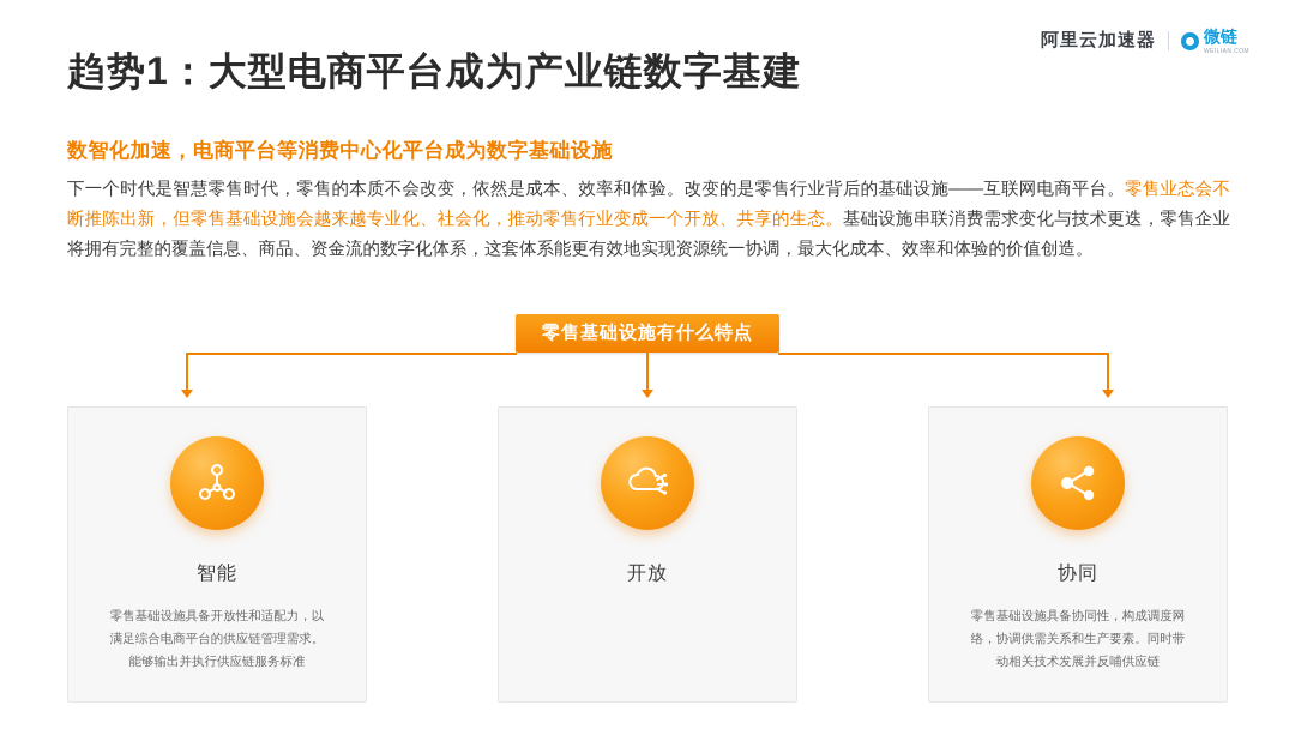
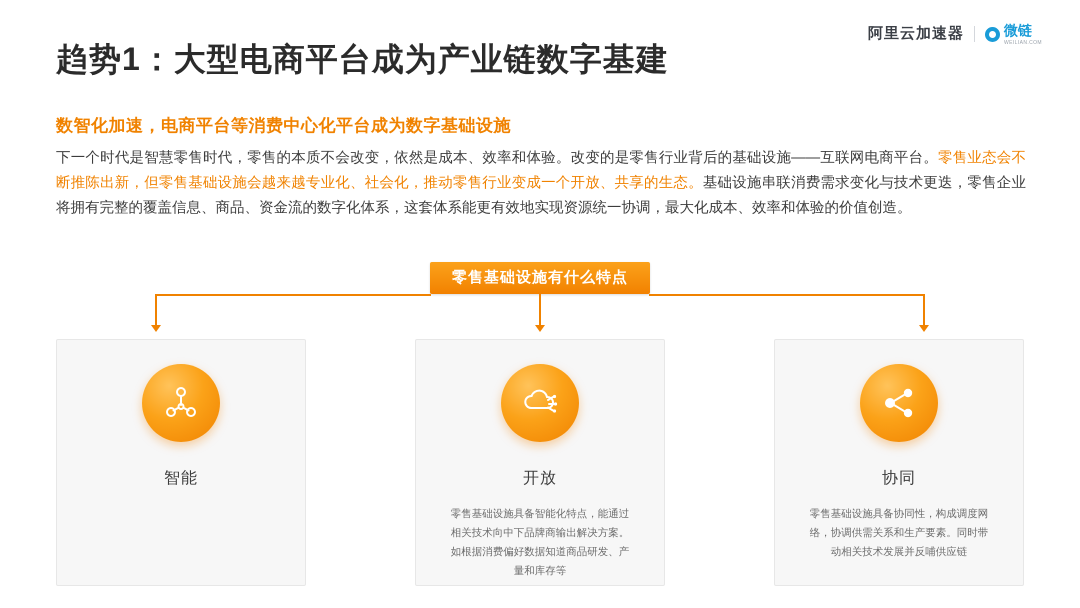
  阿里云加速器
  微链
  趋势1：大型电商平台成为产业链数字基建
  数智化加速，电商平台等消费中心化平台成为数字基础设施
  下一个时代是智慧零售时代，零售的本质不会改变，依然是成本、效率和体验。改变的是零售行业背后的基础设施——互联网电商平台。零售业态会不断推陈出新，但零售基础设施会越来越专业化、社会化，推动零售行业变成一个开放、共享的生态。基础设施串联消费需求变化与技术更迭，零售企业将拥有完整的覆盖信息、商品、资金流的数字化体系，这套体系能更有效地实现资源统一协调，最大化成本、效率和体验的价值创造。
  零售基础设施有什么特点
  智能
- 零售基础设施具备开放性和适配力，以满足综合电商平台的供应链管理需求。能够输出并执行供应链服务标准
  开放
+ 零售基础设施具备智能化特点，能通过相关技术向中下品牌商输出解决方案。如根据消费偏好数据知道商品研发、产量和库存等
  协同
  零售基础设施具备协同性，构成调度网络，协调供需关系和生产要素。同时带动相关技术发展并反哺供应链
